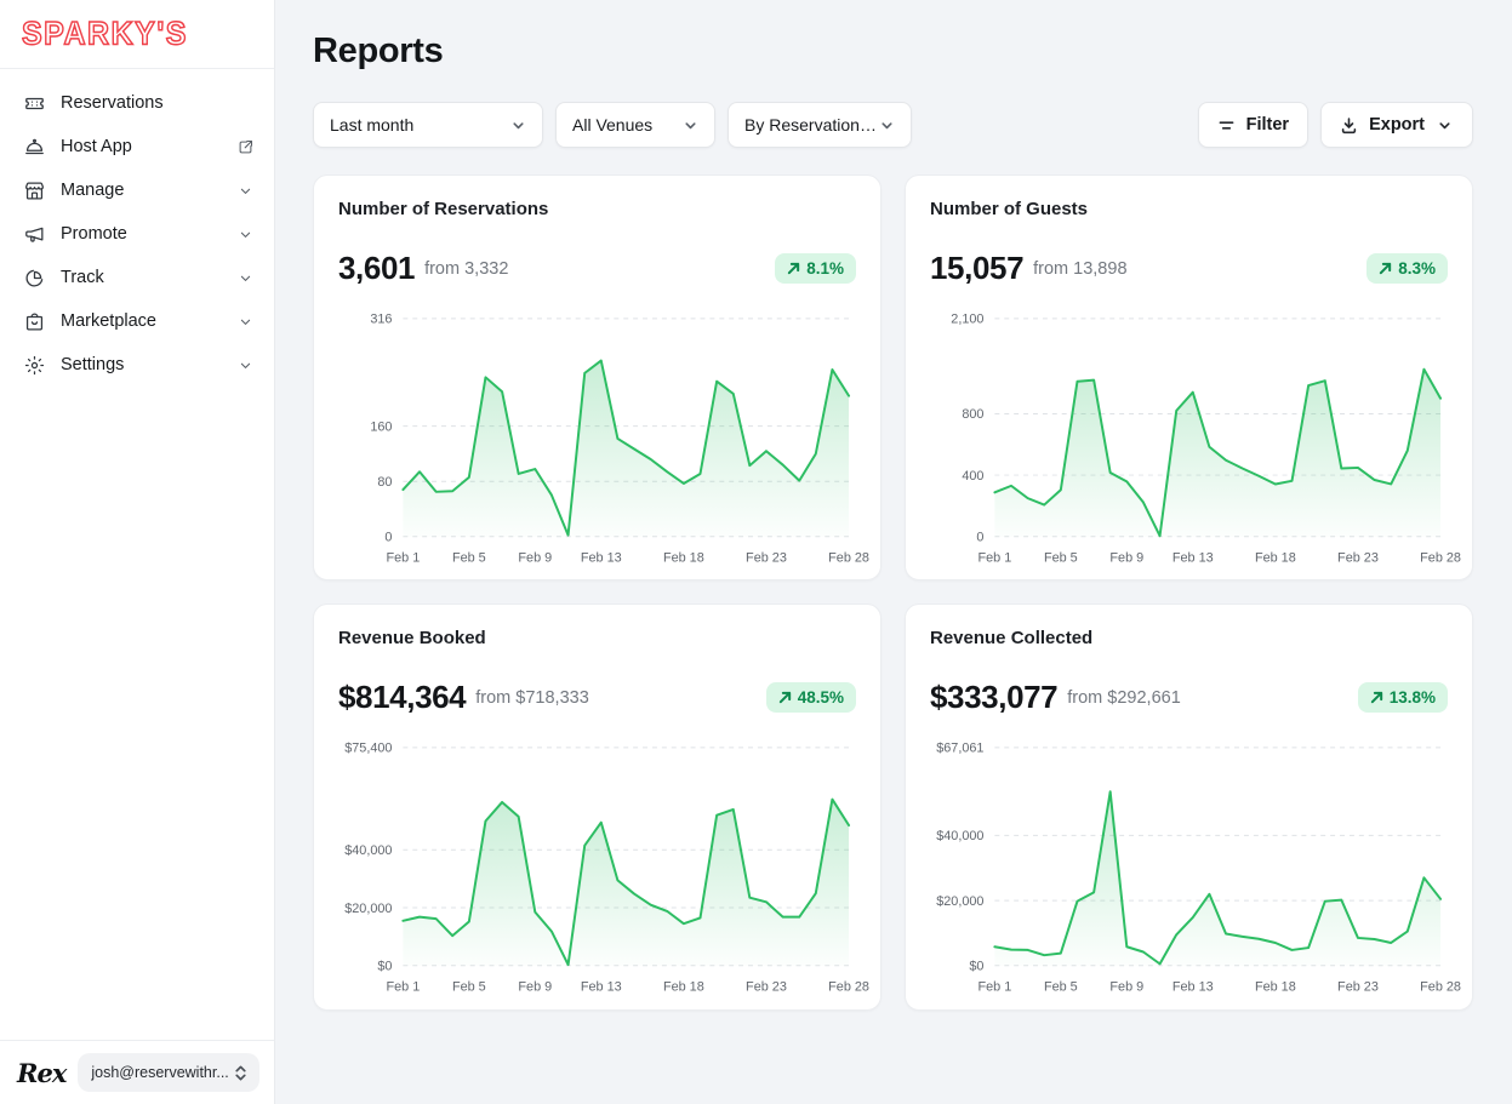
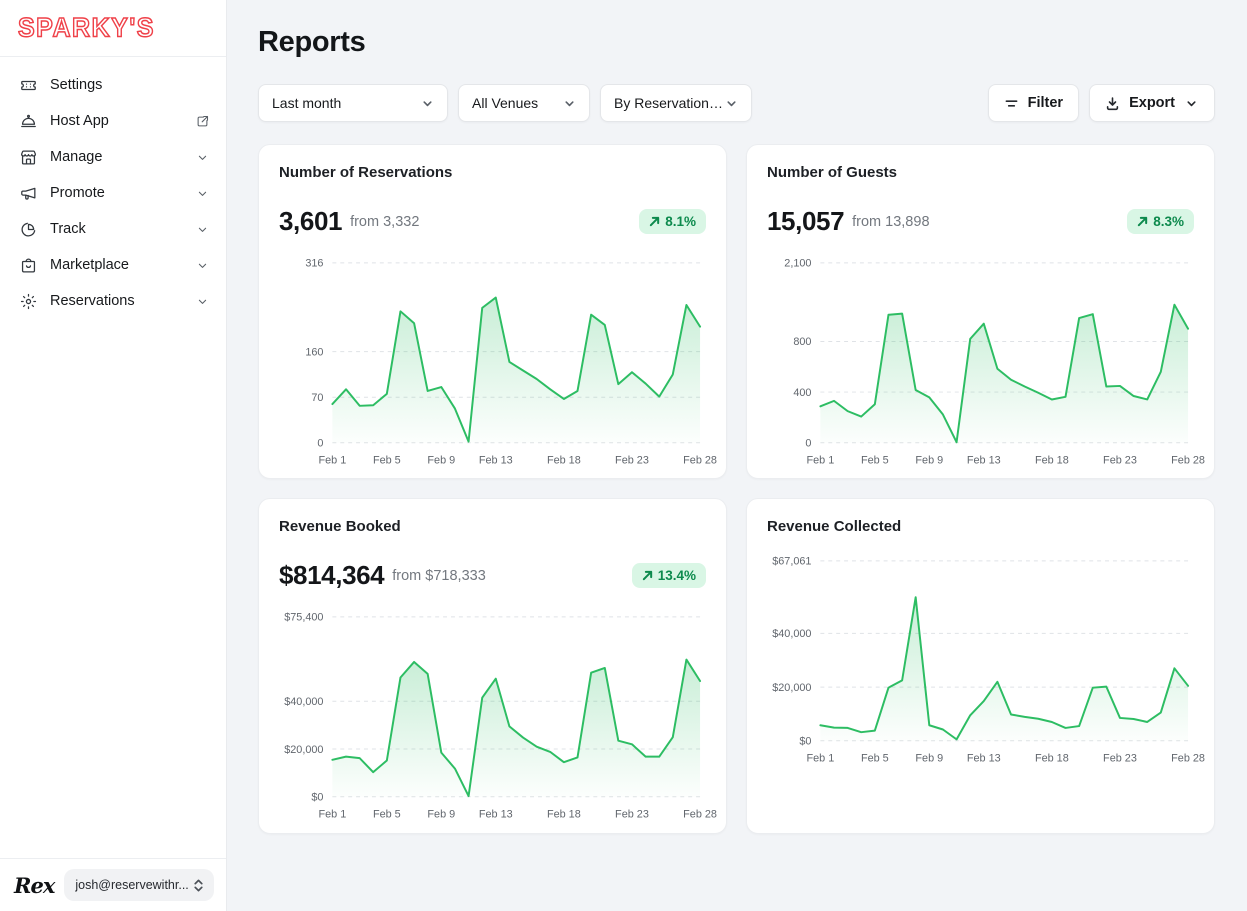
  SPARKY'S
- Reservations
+ Settings
  Host App
  Manage
  Promote
  Track
  Marketplace
- Settings
+ Reservations
  Rex
  josh@reservewithr...
  Reports
  Last month
  All Venues
  By Reservation d.
  Filter
  Export
  Number of Reservations
  3,601
  from 3,332
  8.1%
  0
- 80
+ 70
  160
  316
  Feb 1
  Feb 5
  Feb 9
  Feb 13
  Feb 18
  Feb 23
  Feb 28
  Number of Guests
  15,057
  from 13,898
  8.3%
  0
  400
  800
  2,100
  Feb 1
  Feb 5
  Feb 9
  Feb 13
  Feb 18
  Feb 23
  Feb 28
  Revenue Booked
  $814,364
  from $718,333
- 48.5%
+ 13.4%
  $0
  $20,000
  $40,000
  $75,400
  Feb 1
  Feb 5
  Feb 9
  Feb 13
  Feb 18
  Feb 23
  Feb 28
  Revenue Collected
- $333,077
- from $292,661
- 13.8%
  $0
  $20,000
  $40,000
  $67,061
  Feb 1
  Feb 5
  Feb 9
  Feb 13
  Feb 18
  Feb 23
  Feb 28
